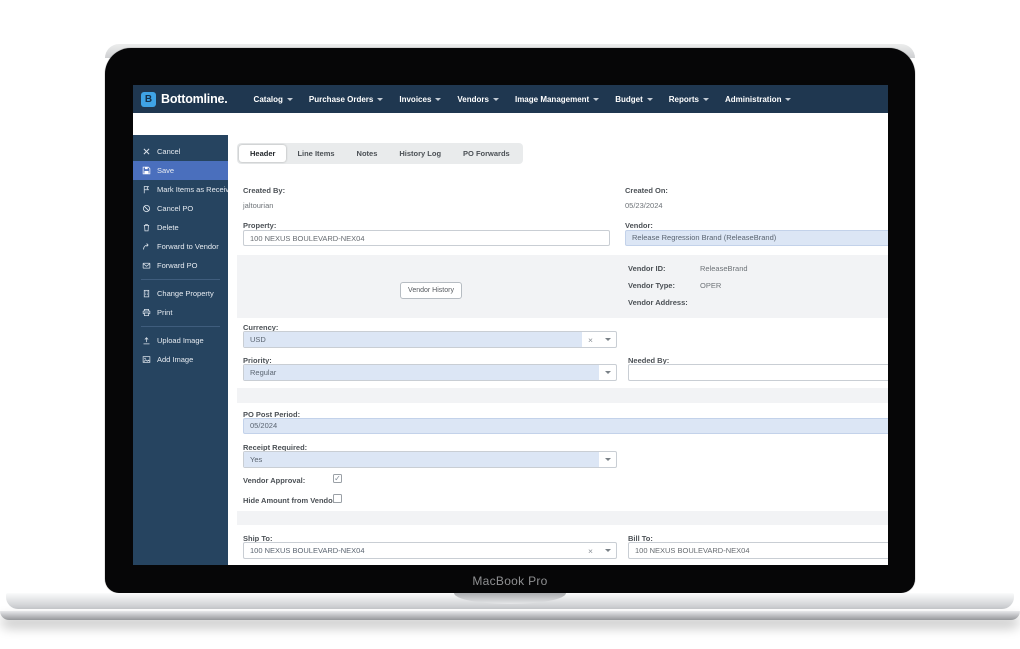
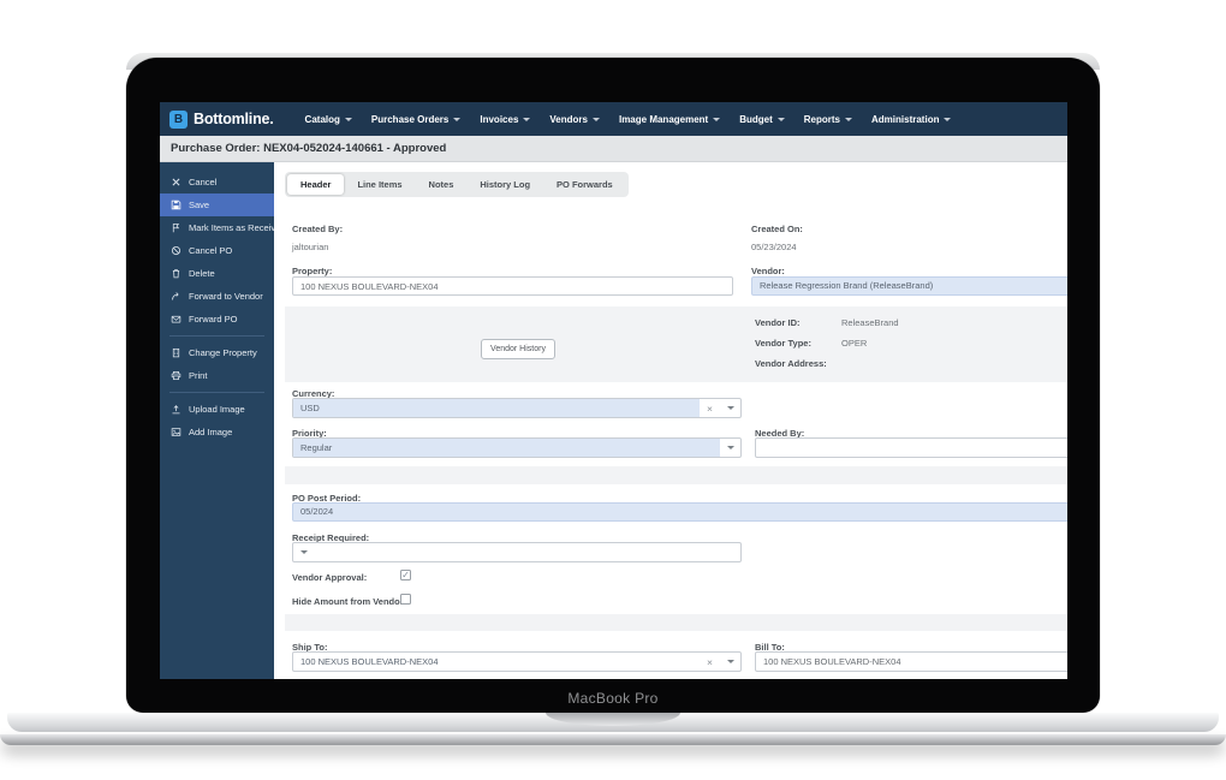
  B
  Bottomline.
  Catalog
  Purchase Orders
  Invoices
  Vendors
  Image Management
  Budget
  Reports
  Administration
+ Purchase Order: NEX04-052024-140661 - Approved
  Cancel
  Save
  Mark Items as Recei
  Cancel PO
  Delete
  Forward to Vendor
  Forward PO
  Change Property
  Print
  Upload Image
  Add Image
  Header
  Line Items
  Notes
  History Log
  PO Forwards
  Created By:
  jaltourian
  Created On:
  05/23/2024
  Property:
  100 NEXUS BOULEVARD-NEX04
  Vendor:
  Release Regression Brand (ReleaseBrand)
  Vendor ID:
  ReleaseBrand
  Vendor Type:
  OPER
  Vendor Address:
  Currency:
  USD
  ×
  Priority:
  Regular
  Needed By:
  PO Post Period:
  05/2024
  Receipt Required:
- Yes
  Vendor Approval:
  ✓
  Hide Amount from Vendo
  Ship To:
  100 NEXUS BOULEVARD-NEX04
  ×
  Bill To:
  100 NEXUS BOULEVARD-NEX04
  MacBook Pro
